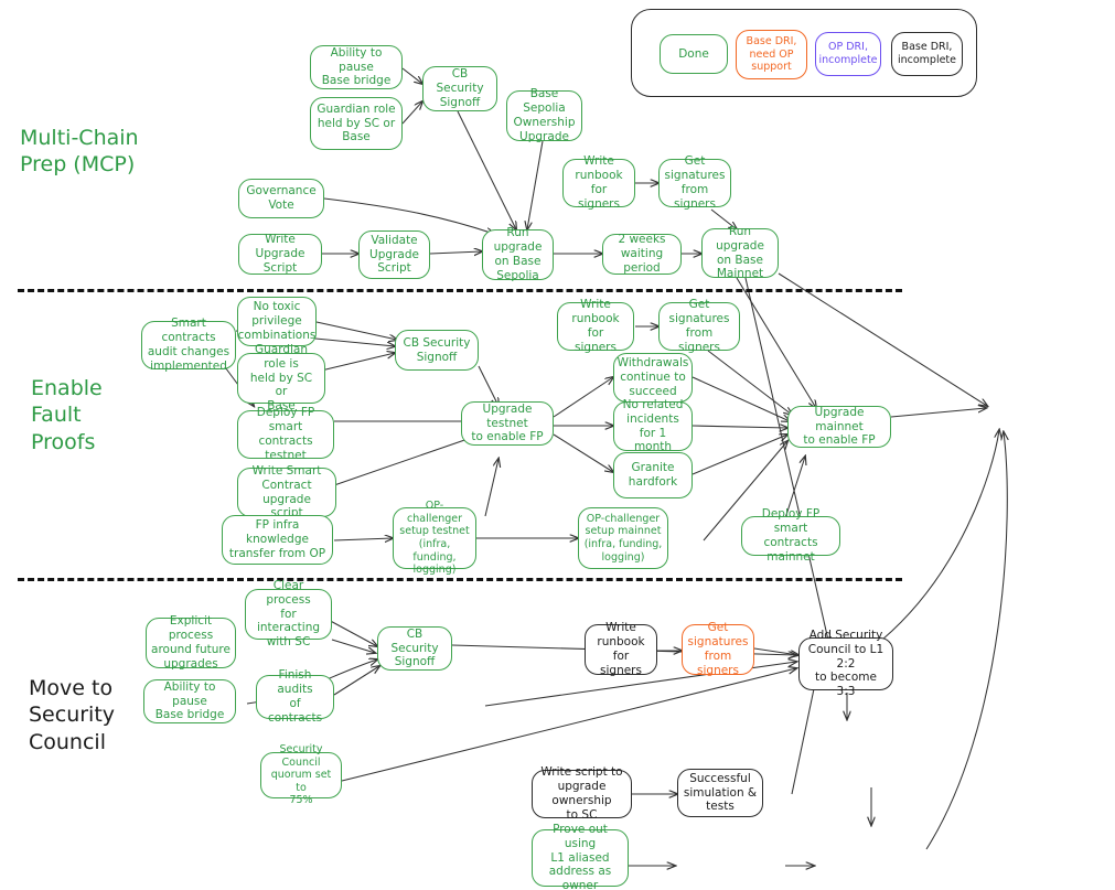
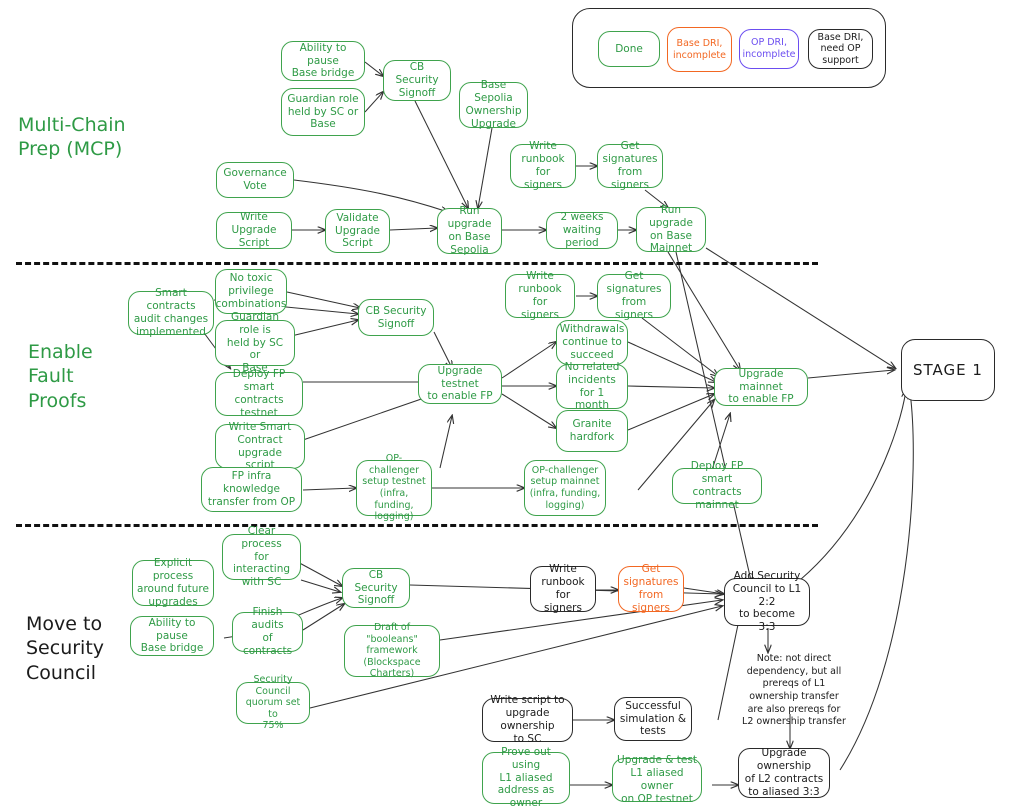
  Done
- Base DRI, need OP support
+ Base DRI, incomplete
  OP DRI, incomplete
- Base DRI, incomplete
+ Base DRI, need OP support
  Multi-Chain
  Prep (MCP)
  Enable
  Fault
  Proofs
  Move to
  Security
  Council
  Ability to pause
  Base bridge
  Guardian role
  held by SC or
  Base
  CB Security
  Signoff
  Base Sepolia
  Ownership
  Upgrade
  Governance
  Vote
  Write Upgrade
  Script
  Validate
  Upgrade
  Script
  Run upgrade
  on Base
  Sepolia
  2 weeks
  waiting period
  Write
  runbook for
  signers
  Get
  signatures
  from signers
  Run upgrade
  on Base
  Mainnet
  No toxic
  privilege
  combinations
  Smart contracts
  audit changes
  implemented
  Guardian role is
  held by SC or
  CB Security
  Signoff
  Deploy FP smart
  contracts
  testnet
  Write Smart
  Contract upgrade
  script
  FP infra
  knowledge
  transfer from OP
  Upgrade testnet
  to enable FP
  Write
  runbook for
  signers
  Get
  signatures
  from signers
  Withdrawals
  continue to
  succeed
  No related
  incidents for 1
  month
  Granite
  hardfork
  OP-challenger
  setup testnet
  (infra, funding,
  logging)
  OP-challenger
  setup mainnet
  (infra, funding,
  logging)
  Deploy FP smart
  contracts mainnet
  Upgrade mainnet
  to enable FP
  Explicit process
  around future
  upgrades
  Clear process
  for interacting
  with SC
  Ability to pause
  Base bridge
  Finish audits
  of contracts
  CB Security
  Signoff
+ Draft of "booleans"
+ framework
+ (Blockspace
+ Charters)
  Security Council
  quorum set to
  75%
  Write
  runbook for
  signers
  Get
  signatures
  from signers
  Add Security
  Council to L1 2:2
  to become 3:3
  Write script to
  upgrade ownership
  to SC
  Successful
  simulation &
  tests
  Prove out using
  L1 aliased
  address as
  owner
+ Upgrade & test
+ L1 aliased owner
+ on OP testnet
+ Upgrade ownership
+ of L2 contracts
+ to aliased 3:3
+ Note: not direct
+ dependency, but all
+ prereqs of L1
+ ownership transfer
+ are also prereqs for
+ L2 ownership transfer
+ STAGE 1
